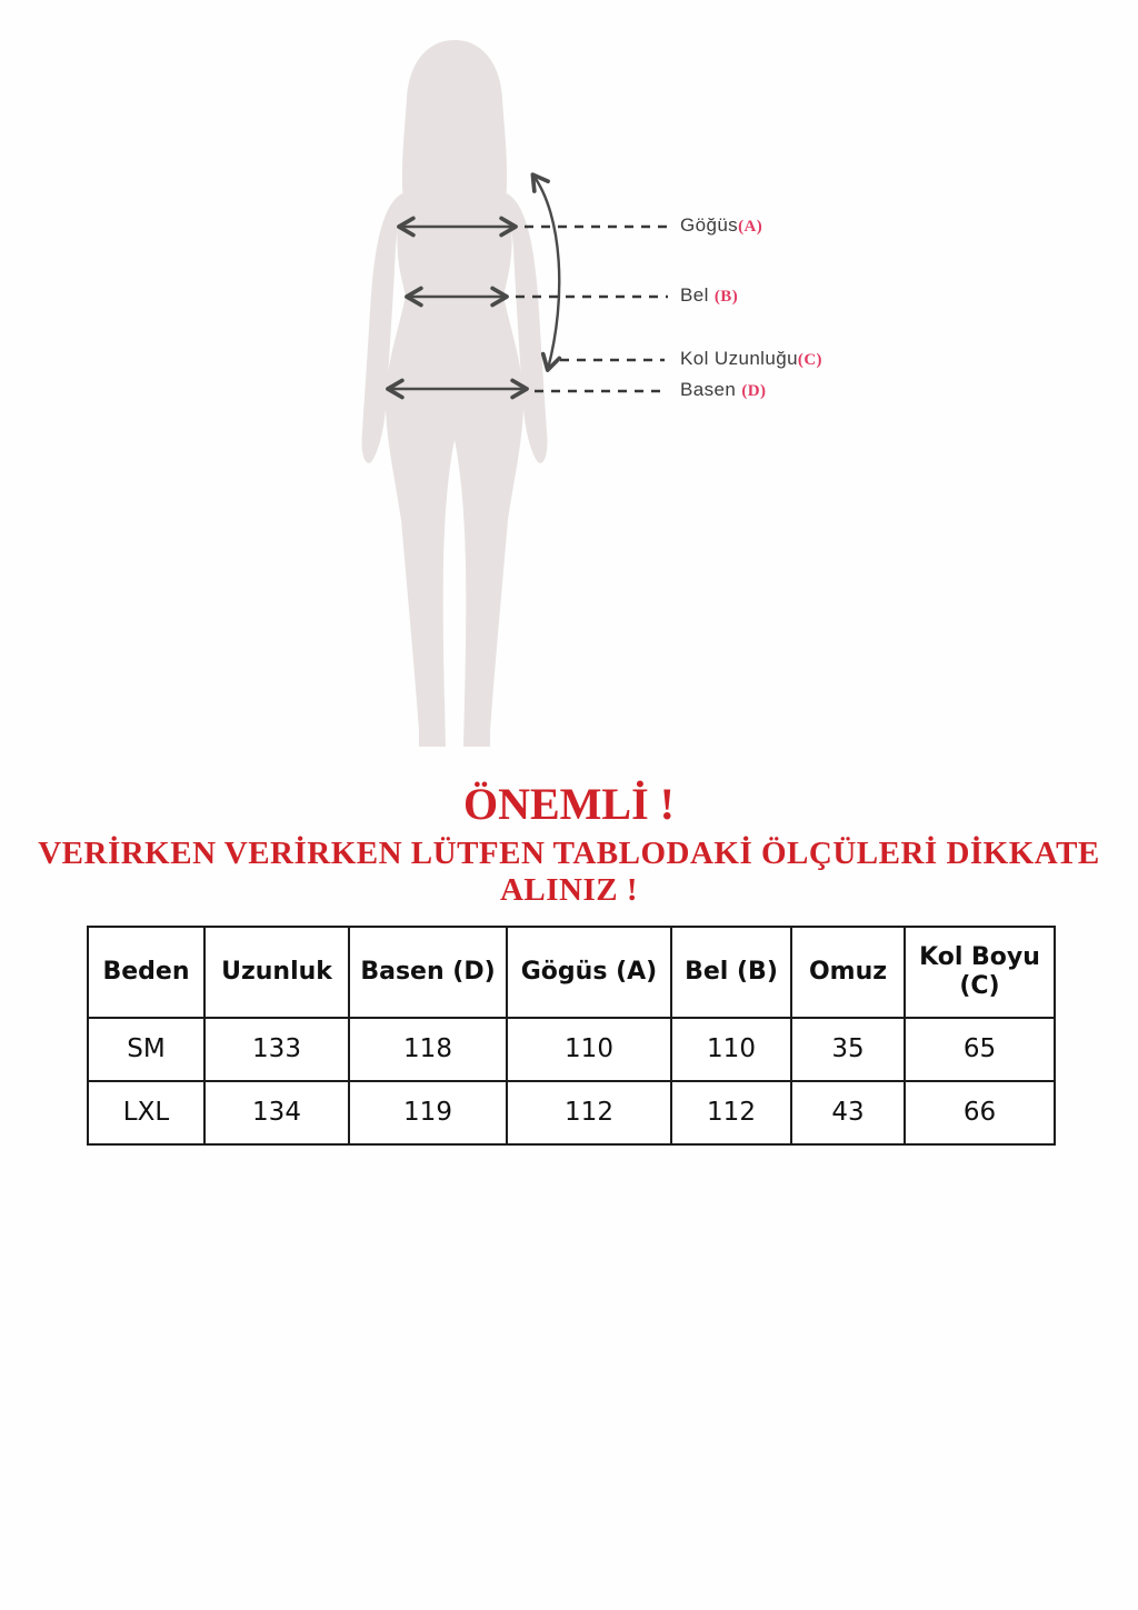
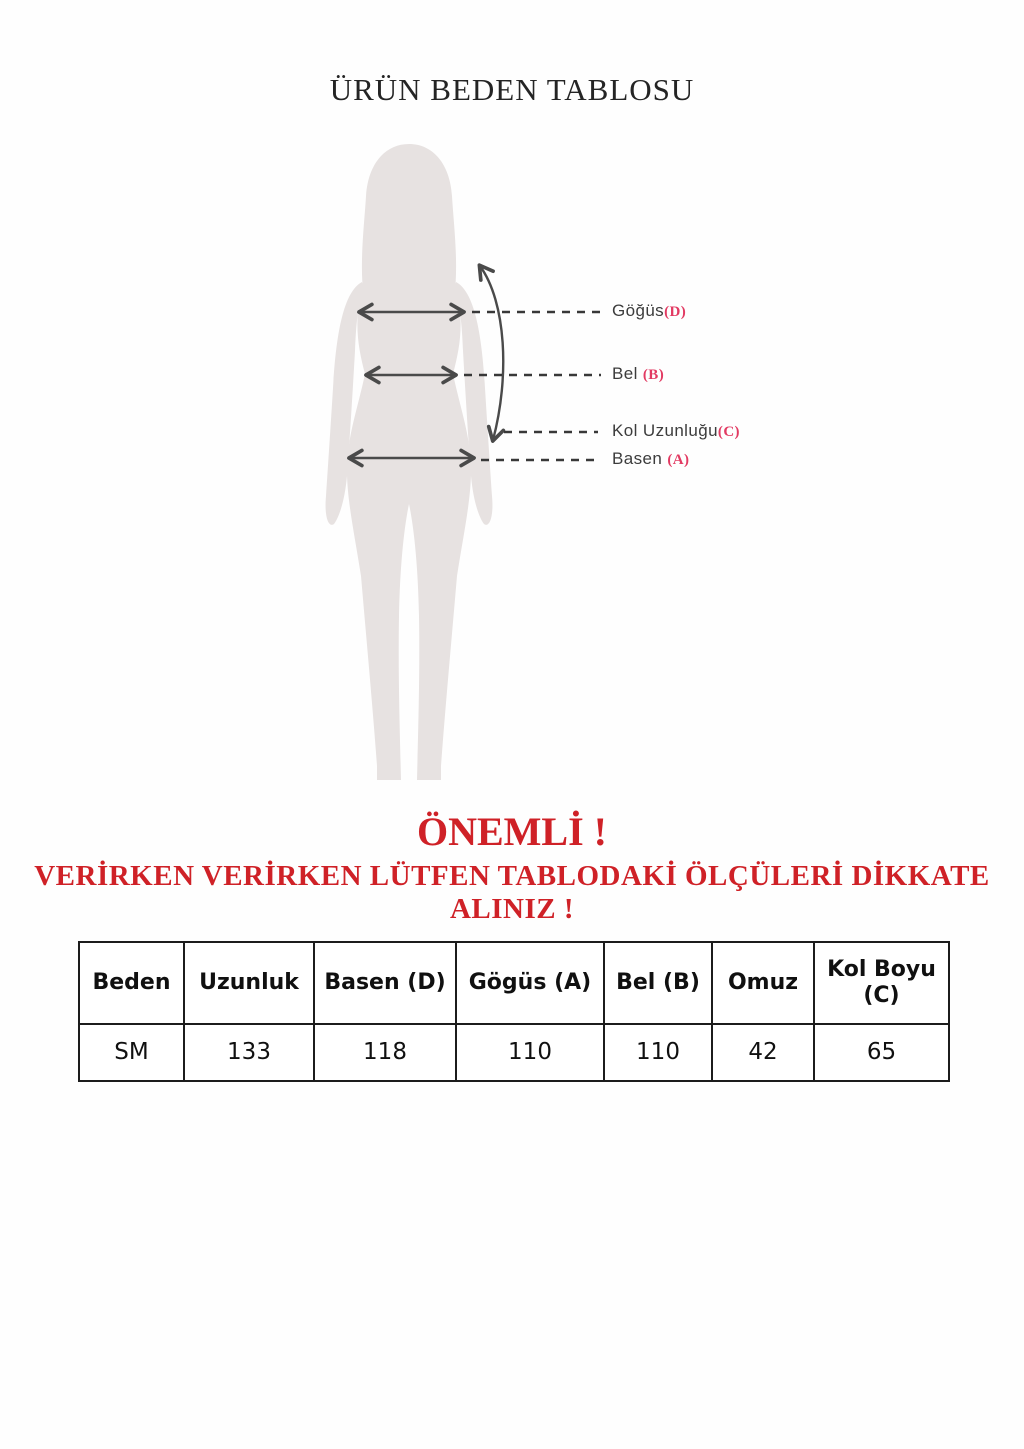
+ ÜRÜN BEDEN TABLOSU
- Göğüs(A)
+ Göğüs(D)
  Bel (B)
  Kol Uzunluğu(C)
- Basen (D)
+ Basen (A)
  ÖNEMLİ !
  VERİRKEN VERİRKEN LÜTFEN TABLODAKİ ÖLÇÜLERİ DİKKATE ALINIZ !
  Beden	Uzunluk	Basen (D)	Gögüs (A)	Bel (B)	Omuz	Kol Boyu (C)
- SM	133	118	110	110	35	65
+ SM	133	118	110	110	42	65
- LXL	134	119	112	112	43	66
